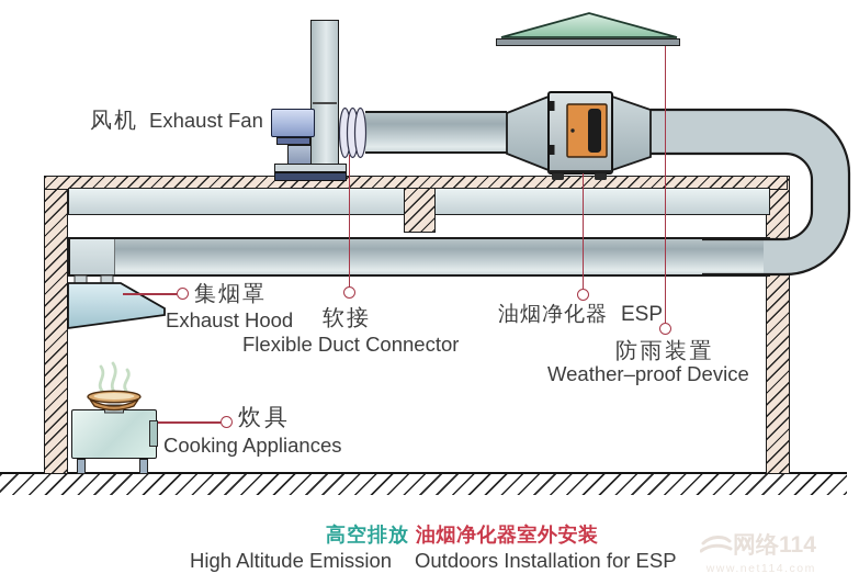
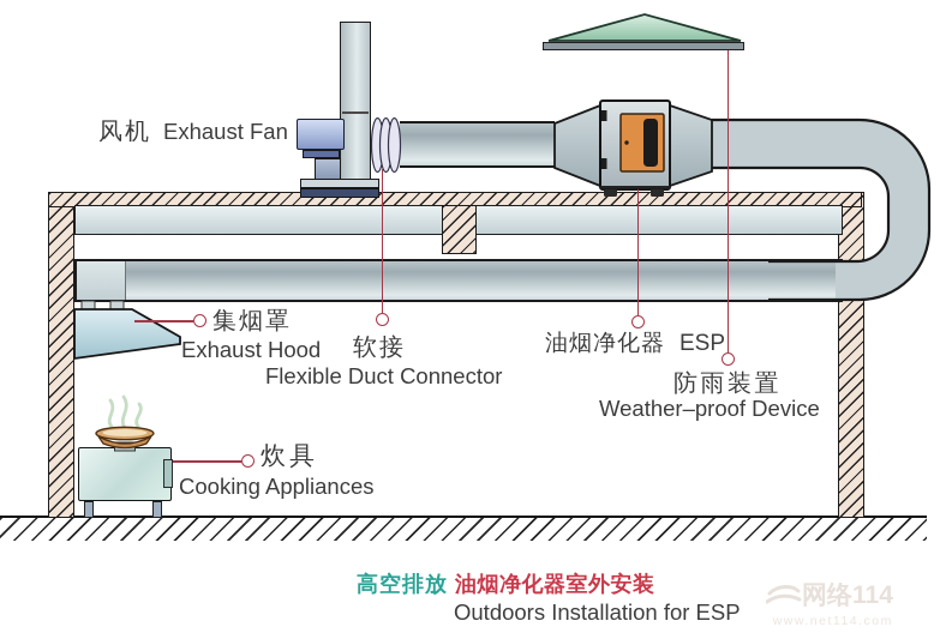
  风机 Exhaust Fan
  集烟罩
  Exhaust Hood
  软接
  Flexible Duct Connector
  油烟净化器 ESP
  防雨装置
  Weather–proof Device
  炊具
  Cooking Appliances
  高空排放
  油烟净化器室外安装
- High Altitude Emission
  Outdoors Installation for ESP
  网络114
  www.net114.com
